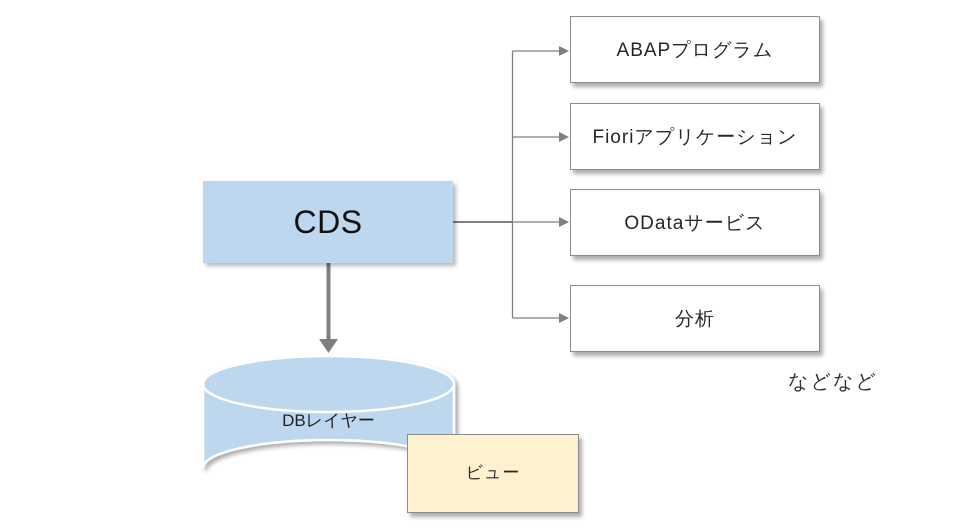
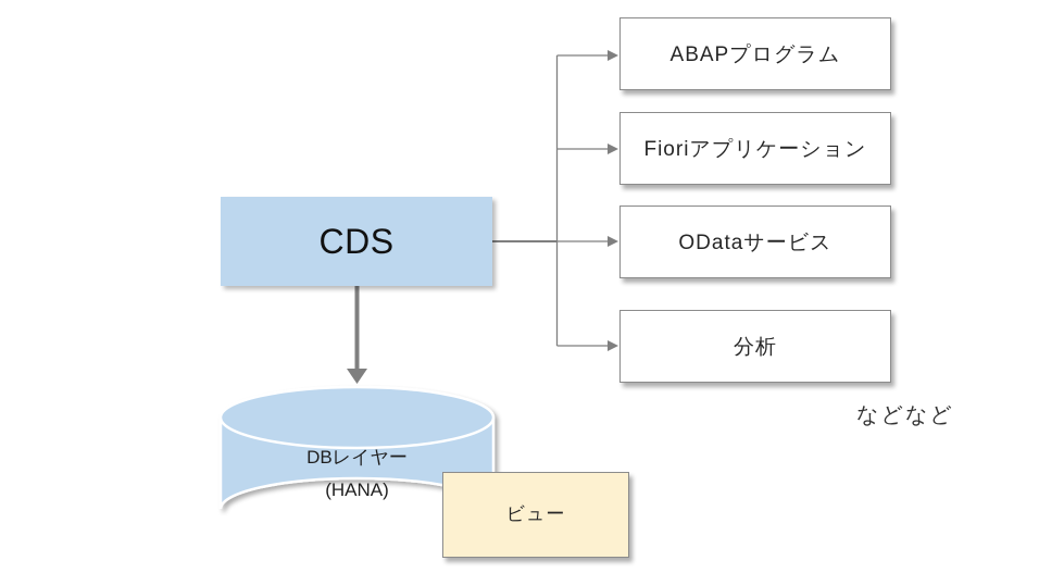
  CDS
  ABAPプログラム
  Fioriアプリケーション
  ODataサービス
  分析
  などなど
  DBレイヤー
+ (HANA)
  ビュー
